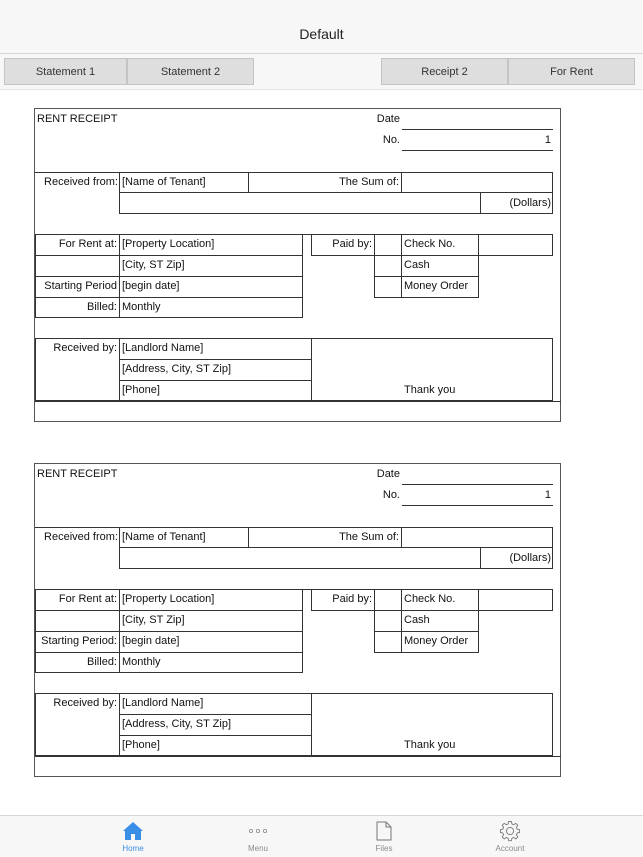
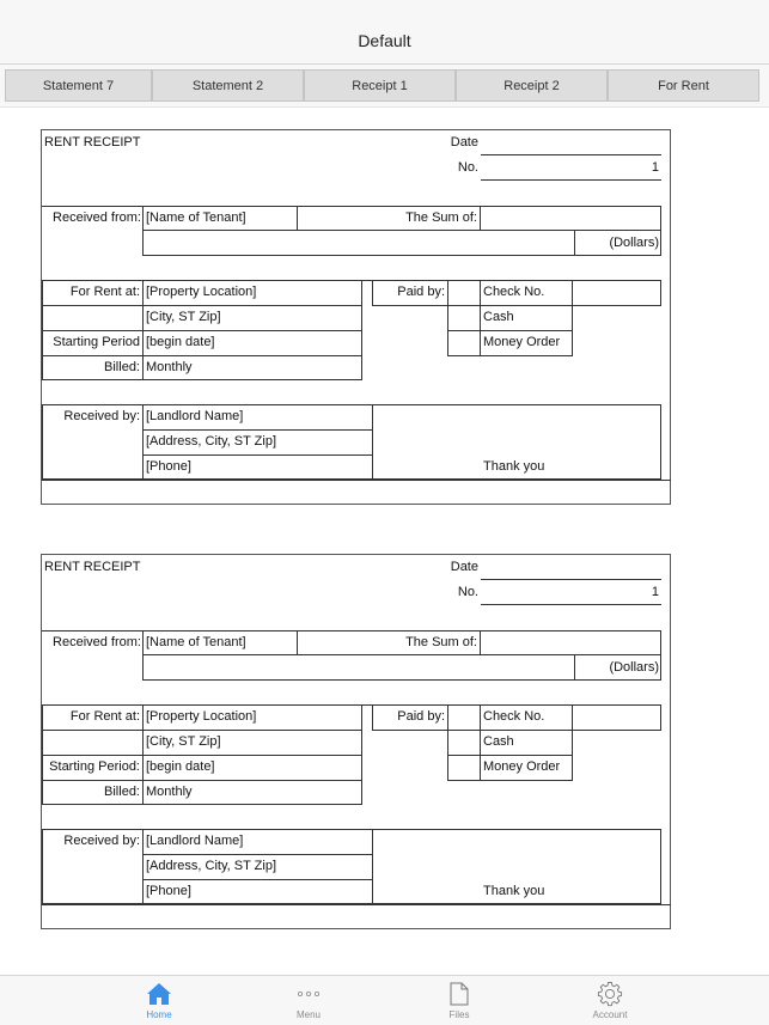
  Default
- Statement 1
+ Statement 7
  Statement 2
+ Receipt 1
  Receipt 2
  For Rent
  RENT RECEIPT
  Date
  No.
  1
  Received from:
  [Name of Tenant]
  The Sum of:
  (Dollars)
  For Rent at:
  [Property Location]
  [City, ST Zip]
  Starting Period
  [begin date]
  Billed:
  Monthly
  Paid by:
  Check No.
  Cash
  Money Order
  Received by:
  [Landlord Name]
  [Address, City, ST Zip]
  [Phone]
  Thank you
  RENT RECEIPT
  Date
  No.
  1
  Received from:
  [Name of Tenant]
  The Sum of:
  (Dollars)
  For Rent at:
  [Property Location]
  [City, ST Zip]
  Starting Period:
  [begin date]
  Billed:
  Monthly
  Paid by:
  Check No.
  Cash
  Money Order
  Received by:
  [Landlord Name]
  [Address, City, ST Zip]
  [Phone]
  Thank you
  Home
  Menu
  Files
  Account
